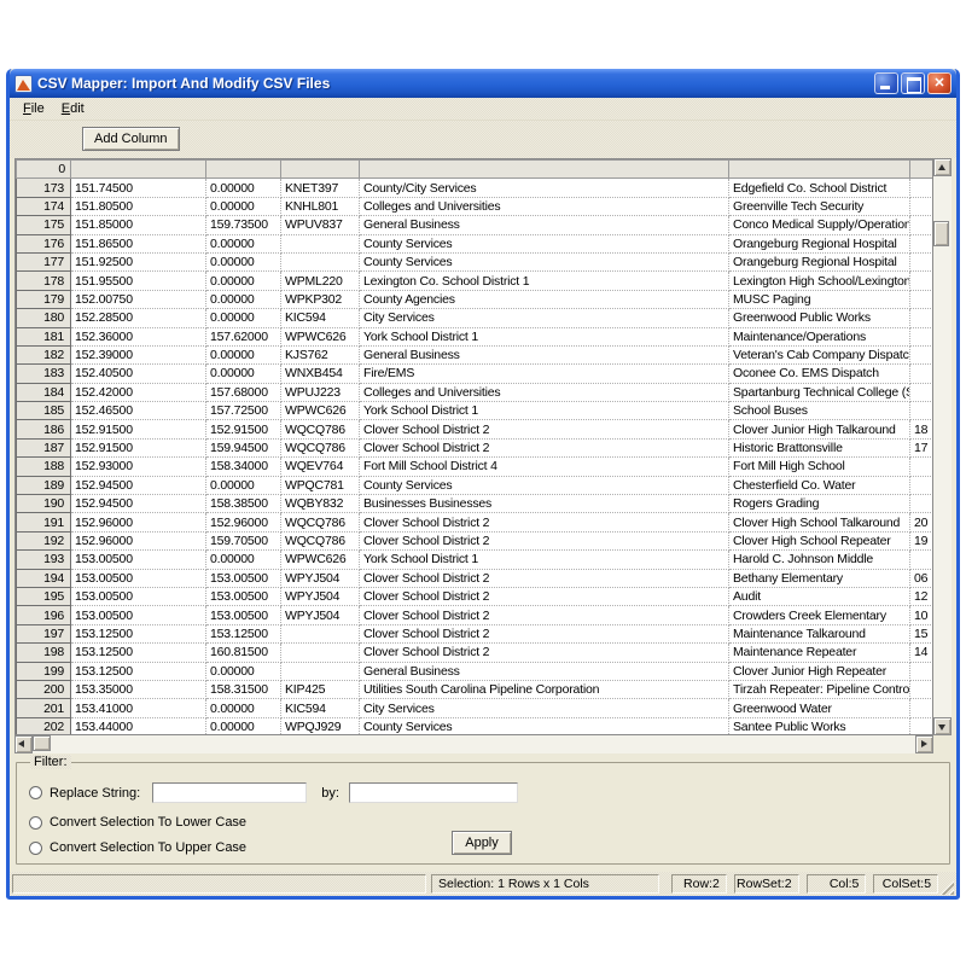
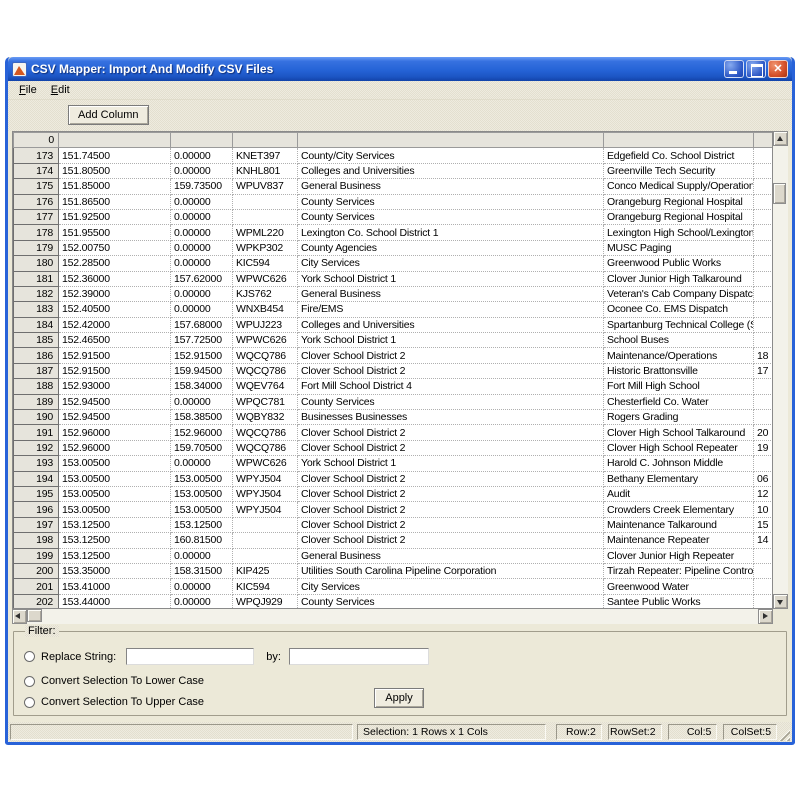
  CSV Mapper: Import And Modify CSV Files
  File
  Edit
  Add Column
  0
  173	151.74500	0.00000	KNET397	County/City Services	Edgefield Co. School District
  174	151.80500	0.00000	KNHL801	Colleges and Universities	Greenville Tech Security
  175	151.85000	159.73500	WPUV837	General Business	Conco Medical Supply/Operation
  176	151.86500	0.00000		County Services	Orangeburg Regional Hospital
  177	151.92500	0.00000		County Services	Orangeburg Regional Hospital
  178	151.95500	0.00000	WPML220	Lexington Co. School District 1	Lexington High School/Lexington
  179	152.00750	0.00000	WPKP302	County Agencies	MUSC Paging
  180	152.28500	0.00000	KIC594	City Services	Greenwood Public Works
- 181	152.36000	157.62000	WPWC626	York School District 1	Maintenance/Operations
+ 181	152.36000	157.62000	WPWC626	York School District 1	Clover Junior High Talkaround
  182	152.39000	0.00000	KJS762	General Business	Veteran's Cab Company Dispatc
  183	152.40500	0.00000	WNXB454	Fire/EMS	Oconee Co. EMS Dispatch
  184	152.42000	157.68000	WPUJ223	Colleges and Universities	Spartanburg Technical College (S
  185	152.46500	157.72500	WPWC626	York School District 1	School Buses
- 186	152.91500	152.91500	WQCQ786	Clover School District 2	Clover Junior High Talkaround	18
+ 186	152.91500	152.91500	WQCQ786	Clover School District 2	Maintenance/Operations	18
  187	152.91500	159.94500	WQCQ786	Clover School District 2	Historic Brattonsville	17
  188	152.93000	158.34000	WQEV764	Fort Mill School District 4	Fort Mill High School
  189	152.94500	0.00000	WPQC781	County Services	Chesterfield Co. Water
  190	152.94500	158.38500	WQBY832	Businesses Businesses	Rogers Grading
  191	152.96000	152.96000	WQCQ786	Clover School District 2	Clover High School Talkaround	20
  192	152.96000	159.70500	WQCQ786	Clover School District 2	Clover High School Repeater	19
  193	153.00500	0.00000	WPWC626	York School District 1	Harold C. Johnson Middle
  194	153.00500	153.00500	WPYJ504	Clover School District 2	Bethany Elementary	06
  195	153.00500	153.00500	WPYJ504	Clover School District 2	Audit	12
  196	153.00500	153.00500	WPYJ504	Clover School District 2	Crowders Creek Elementary	10
  197	153.12500	153.12500		Clover School District 2	Maintenance Talkaround	15
  198	153.12500	160.81500		Clover School District 2	Maintenance Repeater	14
  199	153.12500	0.00000		General Business	Clover Junior High Repeater
  200	153.35000	158.31500	KIP425	Utilities South Carolina Pipeline Corporation	Tirzah Repeater: Pipeline Contro
  201	153.41000	0.00000	KIC594	City Services	Greenwood Water
  202	153.44000	0.00000	WPQJ929	County Services	Santee Public Works
  Filter:
  Replace String:
  by:
  Convert Selection To Lower Case
  Convert Selection To Upper Case
  Apply
  Selection: 1 Rows x 1 Cols
  Row:2
  RowSet:2
  Col:5
  ColSet:5
